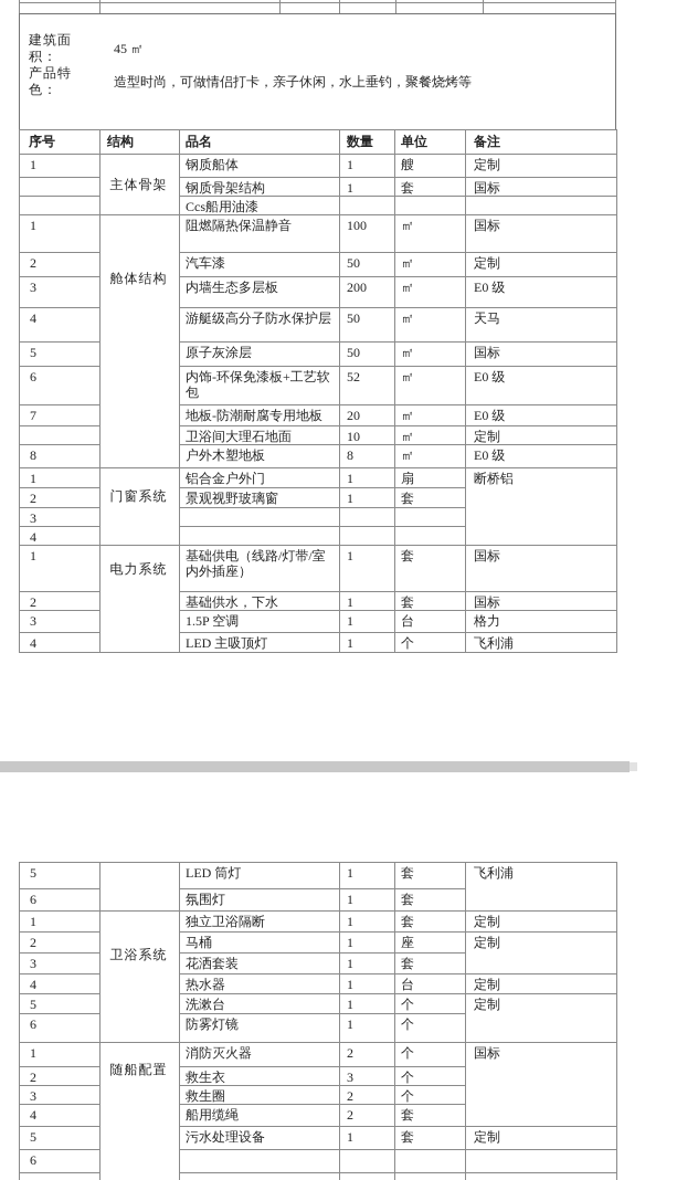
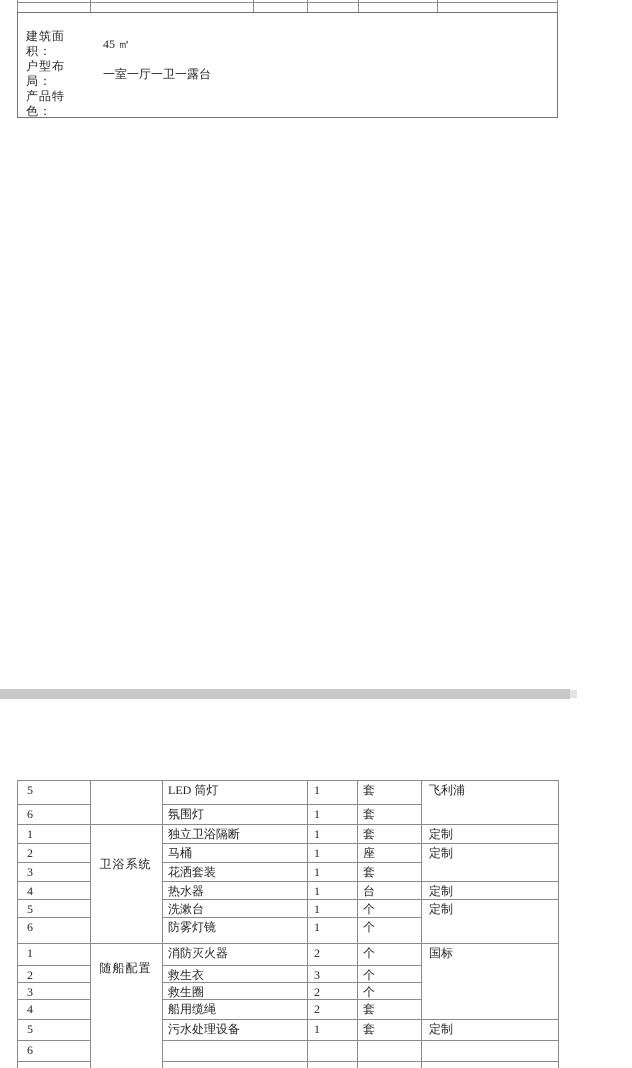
  建筑面积：
  45 ㎡
+ 户型布局：
+ 一室一厅一卫一露台
  产品特色：
- 造型时尚，可做情侣打卡，亲子休闲，水上垂钓，聚餐烧烤等
- 序号	结构	品名	数量	单位	备注
- 1	主体骨架	钢质船体	1	艘	定制
- 	钢质骨架结构	1	套	国标
- 	Ccs船用油漆
- 1	舱体结构	阻燃隔热保温静音	100	㎡	国标
- 2	汽车漆	50	㎡	定制
- 3	内墙生态多层板	200	㎡	E0 级
- 4	游艇级高分子防水保护层	50	㎡	天马
- 5	原子灰涂层	50	㎡	国标
- 6	内饰-环保免漆板+工艺软包	52	㎡	E0 级
- 7	地板-防潮耐腐专用地板	20	㎡	E0 级
- 	卫浴间大理石地面	10	㎡	定制
- 8	户外木塑地板	8	㎡	E0 级
- 1	门窗系统	铝合金户外门	1	扇	断桥铝
- 2	景观视野玻璃窗	1	套
- 3
- 4
- 1	电力系统	基础供电（线路/灯带/室内外插座）	1	套	国标
- 2	基础供水，下水	1	套	国标
- 3	1.5P 空调	1	台	格力
- 4	LED 主吸顶灯	1	个	飞利浦
  5		LED 筒灯	1	套	飞利浦
  6	氛围灯	1	套
  1	卫浴系统	独立卫浴隔断	1	套	定制
  2	马桶	1	座	定制
  3	花洒套装	1	套
  4	热水器	1	台	定制
  5	洗漱台	1	个	定制
  6	防雾灯镜	1	个
  1	随船配置	消防灭火器	2	个	国标
  2	救生衣	3	个
  3	救生圈	2	个
  4	船用缆绳	2	套
  5	污水处理设备	1	套	定制
  6
